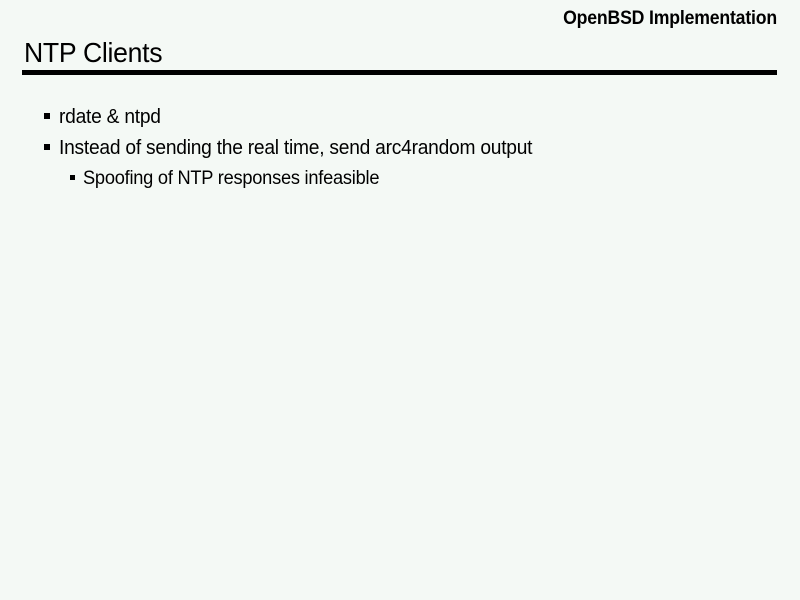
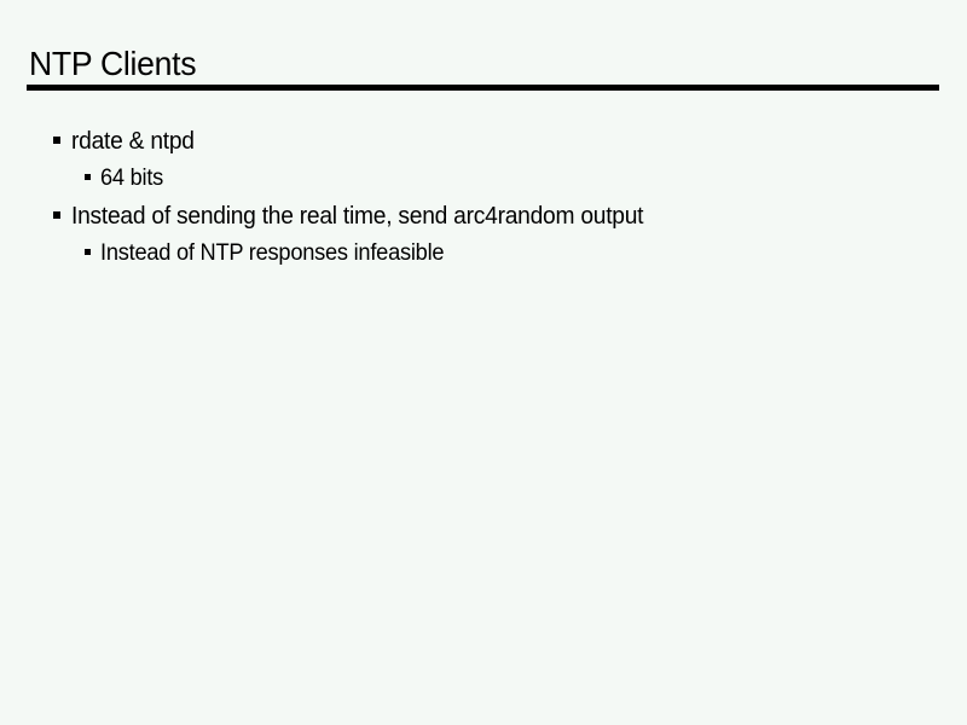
- OpenBSD Implementation
  NTP Clients
  rdate & ntpd
+ 64 bits
  Instead of sending the real time, send arc4random output
- Spoofing of NTP responses infeasible
+ Instead of NTP responses infeasible
